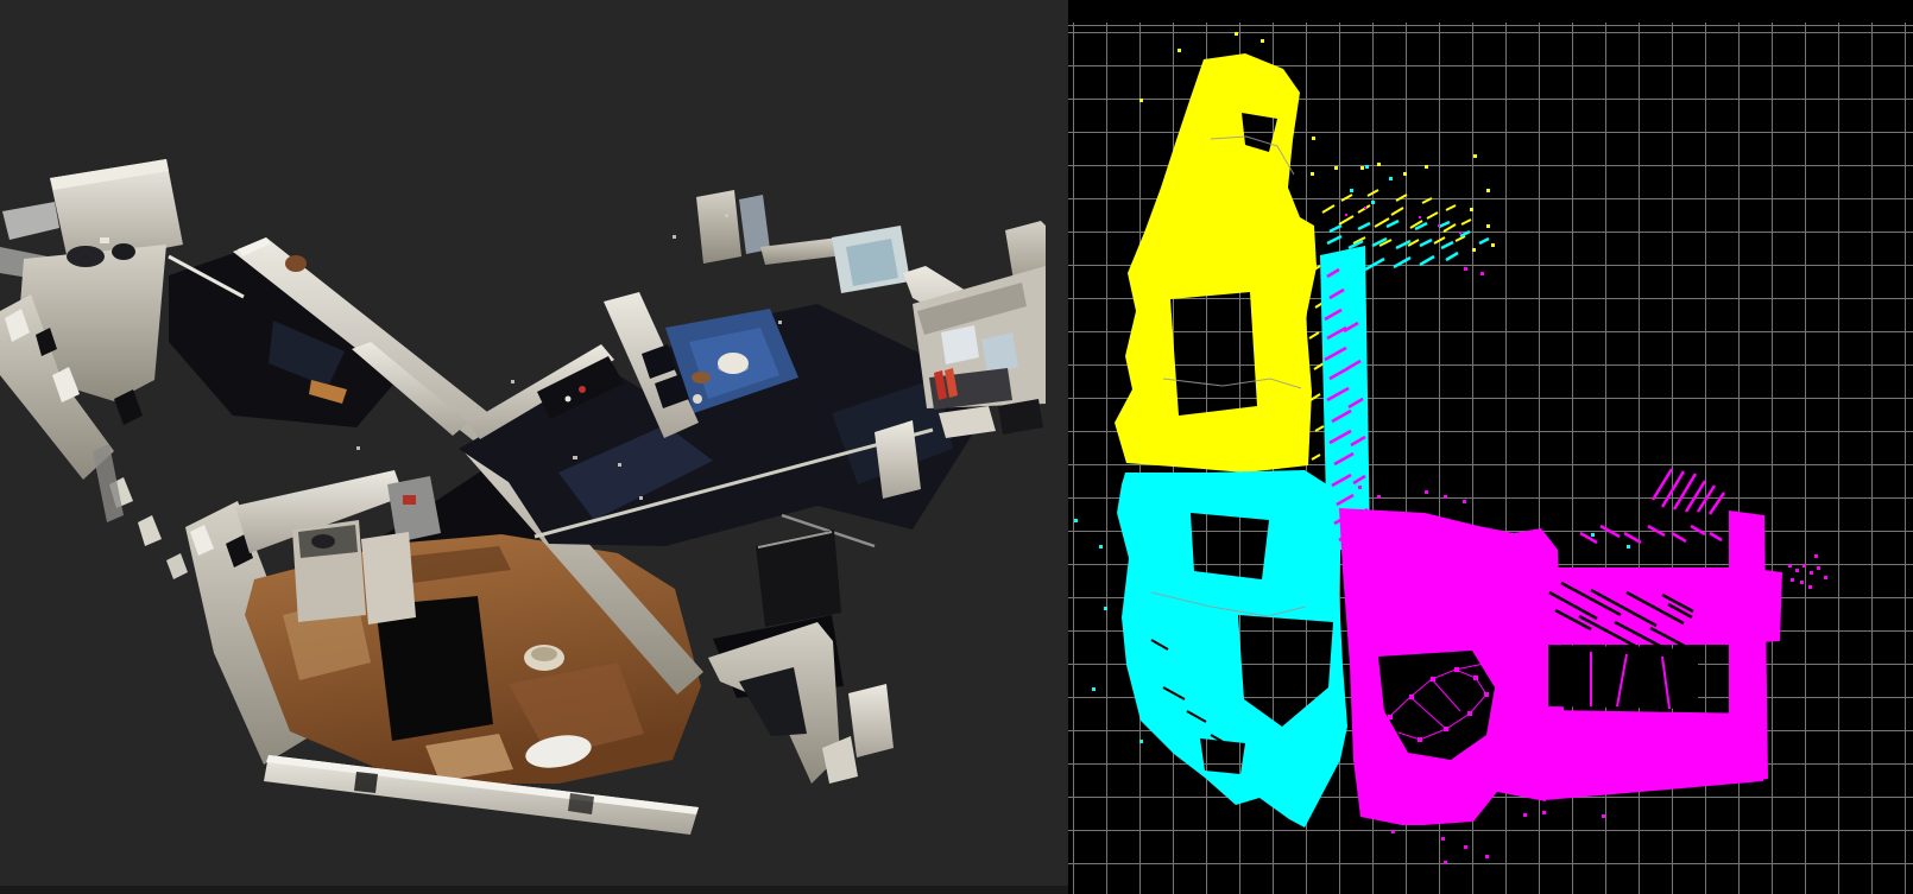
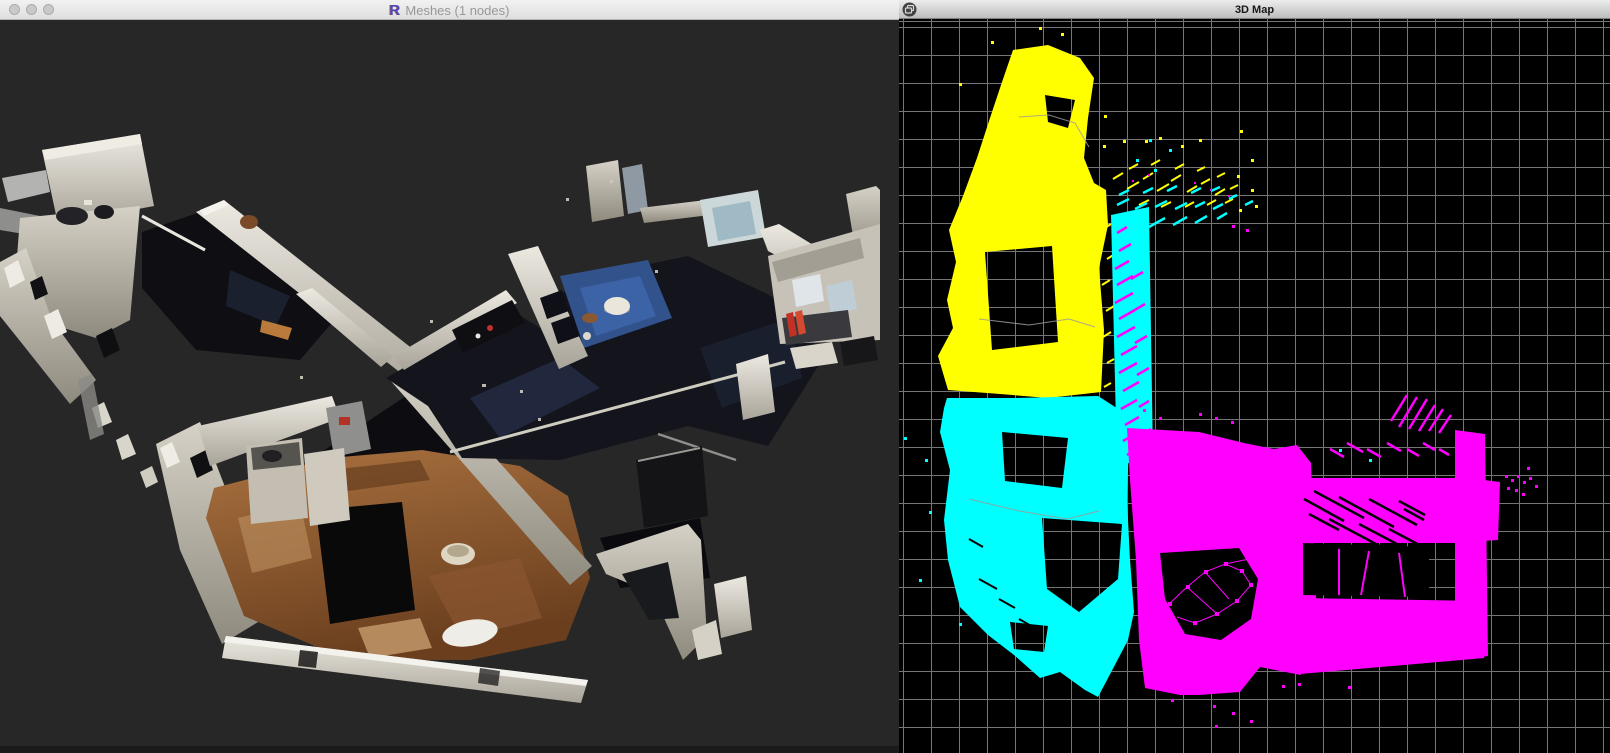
+ R
+ Meshes (1 nodes)
+ 3D Map
